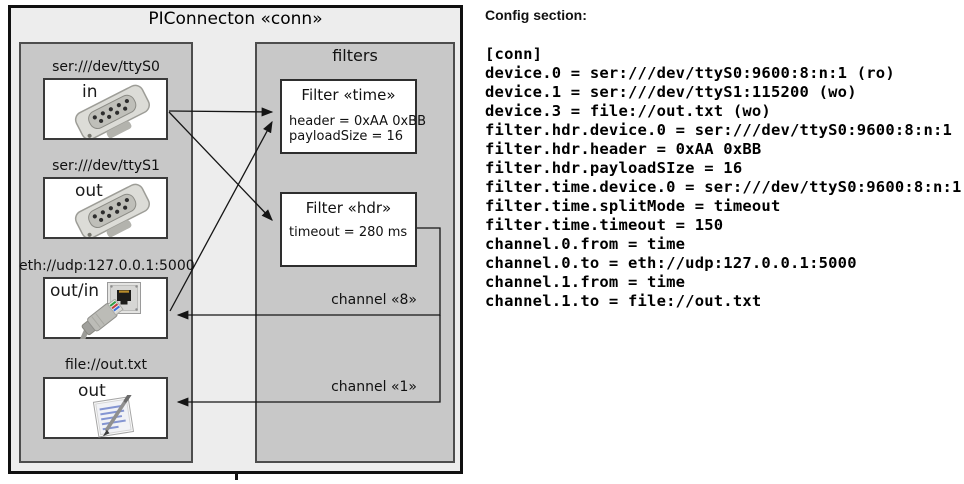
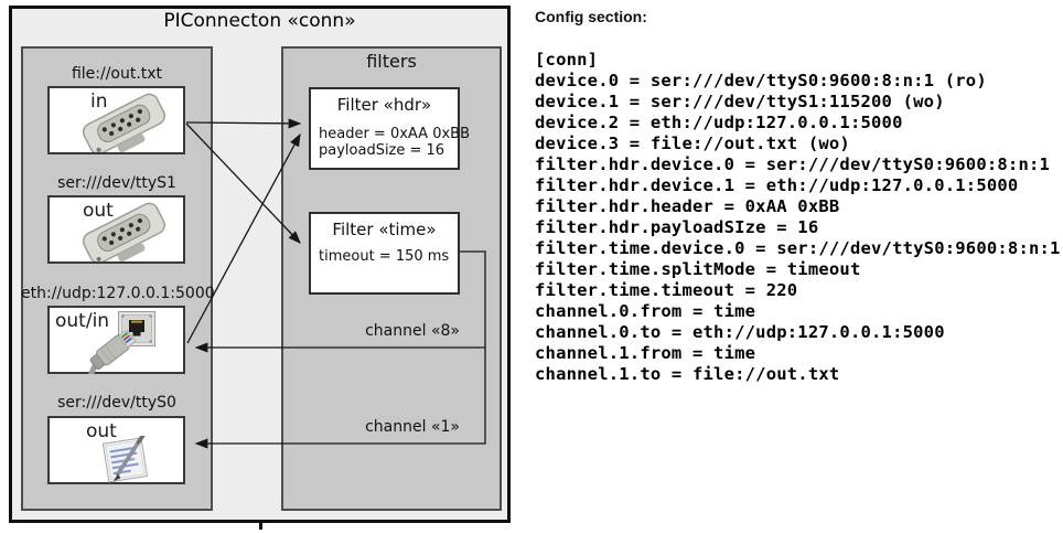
  PIConnecton «conn»
  filters
- ser:///dev/ttyS0
+ file://out.txt
  in
  ser:///dev/ttyS1
  out
  eth://udp:127.0.0.1:5000
  out/in
- file://out.txt
+ ser:///dev/ttyS0
  out
- Filter «time»
+ Filter «hdr»
  header = 0xAA 0xBB
  payloadSize = 16
- Filter «hdr»
+ Filter «time»
- timeout = 280 ms
+ timeout = 150 ms
  channel «8»
  channel «1»
  Config section:
  [conn]
  device.0 = ser:///dev/ttyS0:9600:8:n:1 (ro)
  device.1 = ser:///dev/ttyS1:115200 (wo)
+ device.2 = eth://udp:127.0.0.1:5000
  device.3 = file://out.txt (wo)
  filter.hdr.device.0 = ser:///dev/ttyS0:9600:8:n:1
+ filter.hdr.device.1 = eth://udp:127.0.0.1:5000
  filter.hdr.header = 0xAA 0xBB
  filter.hdr.payloadSIze = 16
  filter.time.device.0 = ser:///dev/ttyS0:9600:8:n:1
  filter.time.splitMode = timeout
- filter.time.timeout = 150
+ filter.time.timeout = 220
  channel.0.from = time
  channel.0.to = eth://udp:127.0.0.1:5000
  channel.1.from = time
  channel.1.to = file://out.txt
